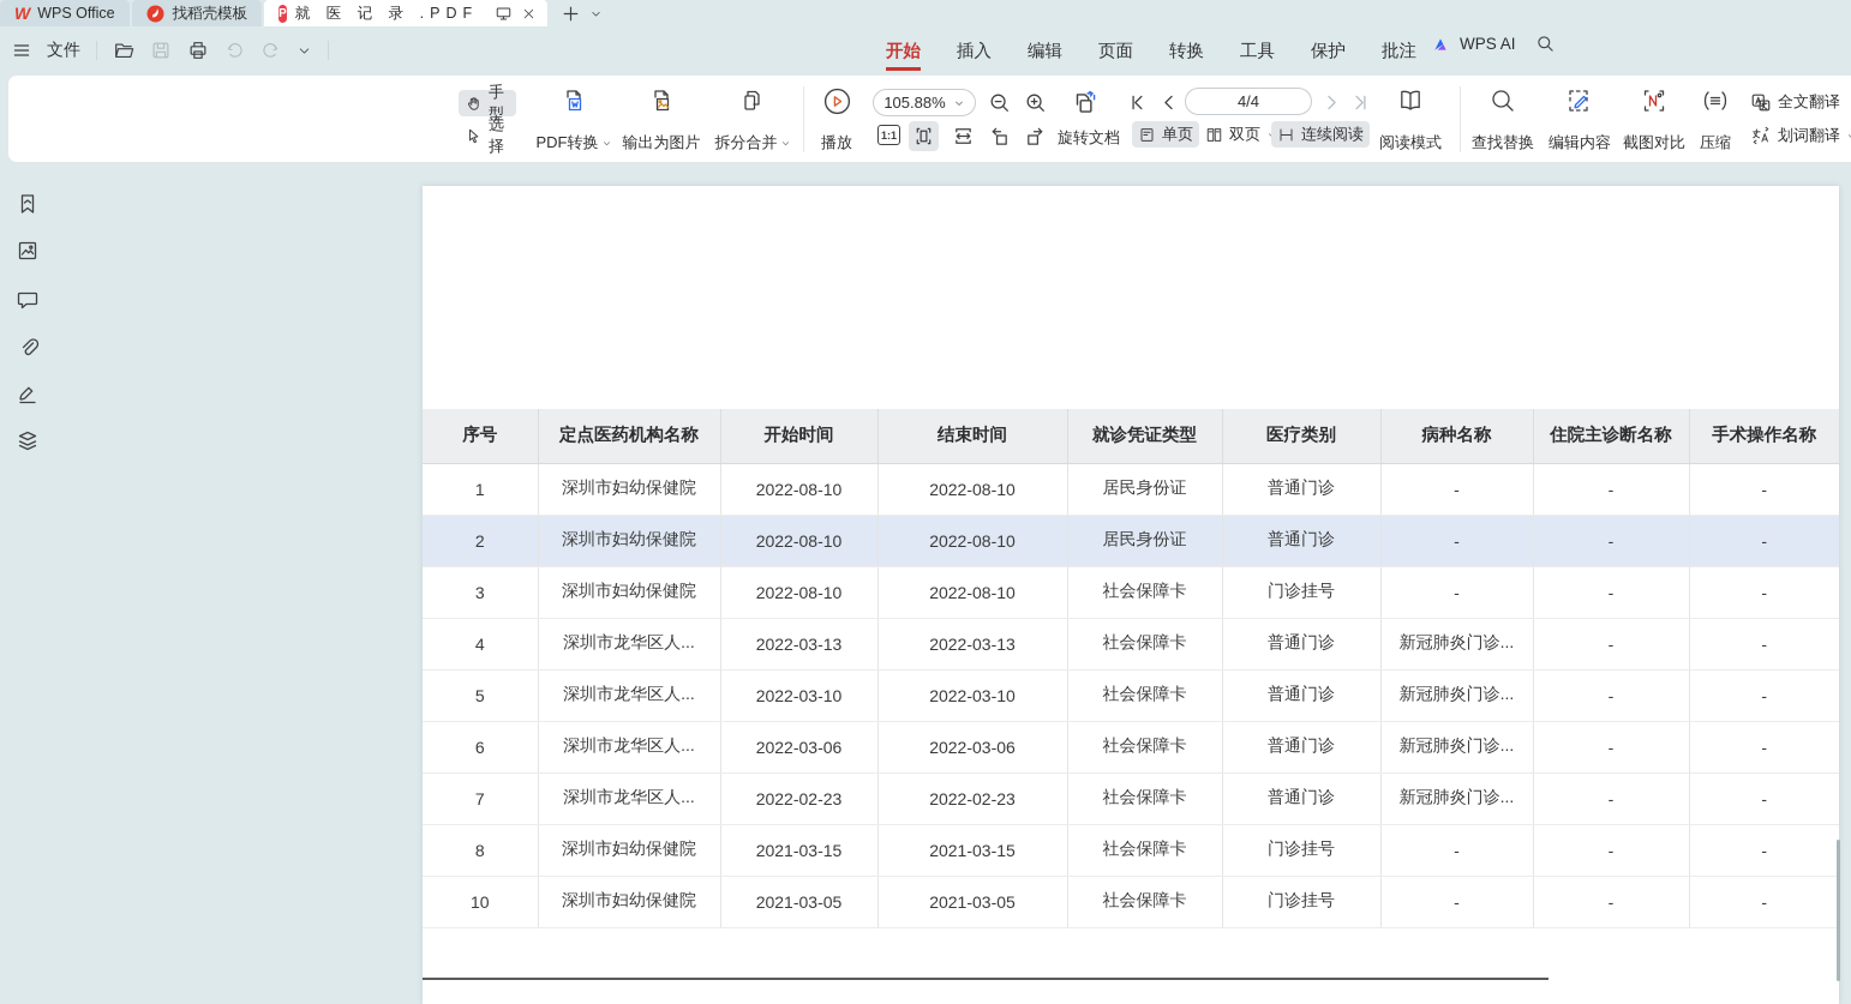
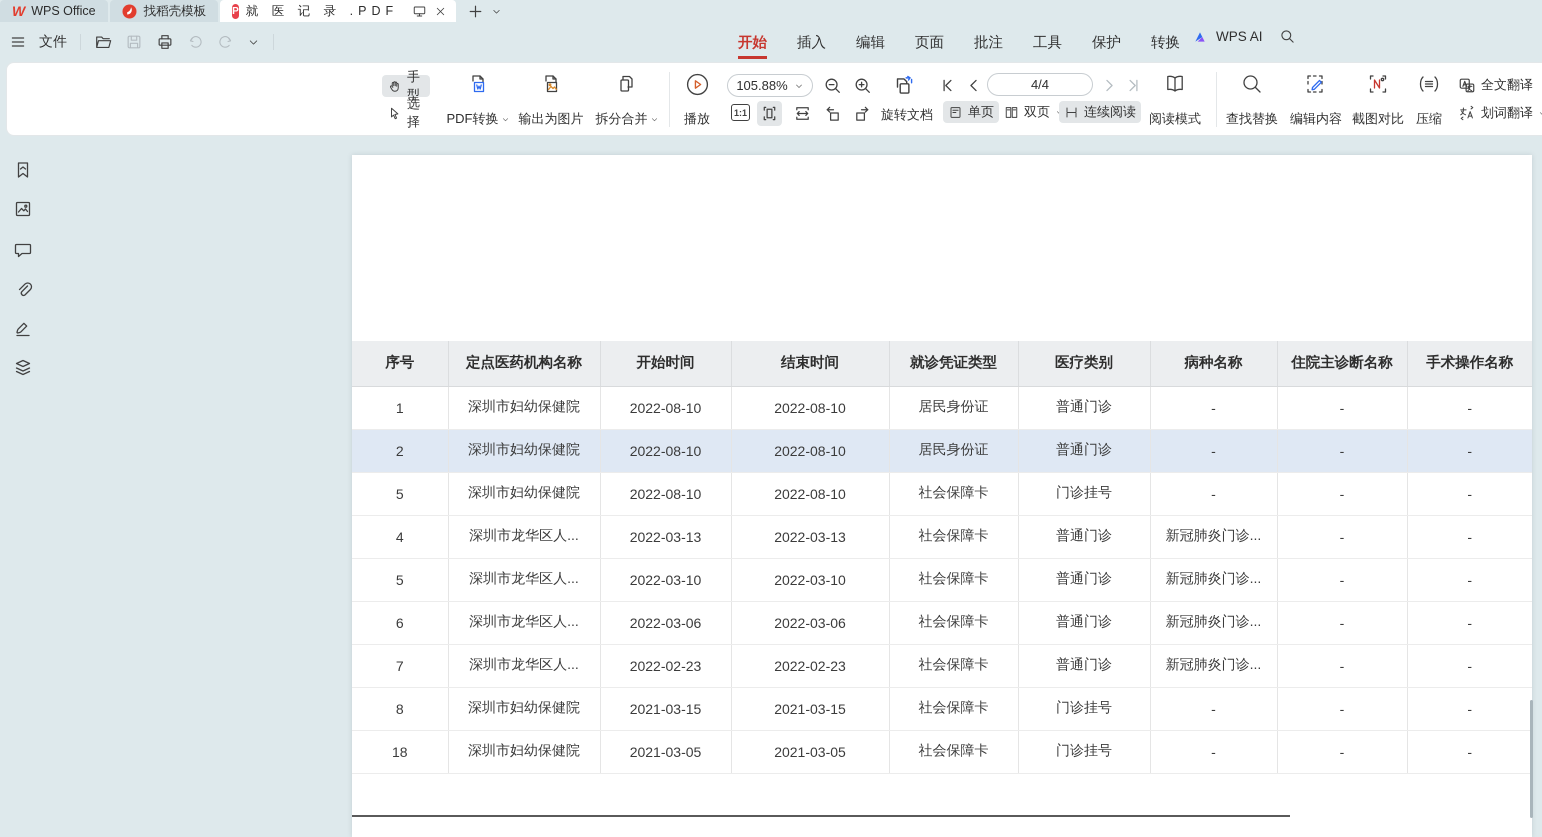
  W
  WPS Office
  找稻壳模板
  P
  就 医 记 录 .PDF
  文件
  开始
  插入
  编辑
  页面
- 转换
+ 批注
  工具
  保护
- 批注
+ 转换
  WPS AI
  手型
  选择
  PDF转换
  输出为图片
  拆分合并
  播放
  105.88%
  4/4
  1:1
  旋转文档
  单页
  双页
  连续阅读
  阅读模式
  查找替换
  编辑内容
  截图对比
  压缩
  全文翻译
  划词翻译
  序号	定点医药机构名称	开始时间	结束时间	就诊凭证类型	医疗类别	病种名称	住院主诊断名称	手术操作名称
  1	深圳市妇幼保健院	2022-08-10	2022-08-10	居民身份证	普通门诊	-	-	-
  2	深圳市妇幼保健院	2022-08-10	2022-08-10	居民身份证	普通门诊	-	-	-
- 3	深圳市妇幼保健院	2022-08-10	2022-08-10	社会保障卡	门诊挂号	-	-	-
+ 5	深圳市妇幼保健院	2022-08-10	2022-08-10	社会保障卡	门诊挂号	-	-	-
  4	深圳市龙华区人...	2022-03-13	2022-03-13	社会保障卡	普通门诊	新冠肺炎门诊...	-	-
  5	深圳市龙华区人...	2022-03-10	2022-03-10	社会保障卡	普通门诊	新冠肺炎门诊...	-	-
  6	深圳市龙华区人...	2022-03-06	2022-03-06	社会保障卡	普通门诊	新冠肺炎门诊...	-	-
  7	深圳市龙华区人...	2022-02-23	2022-02-23	社会保障卡	普通门诊	新冠肺炎门诊...	-	-
  8	深圳市妇幼保健院	2021-03-15	2021-03-15	社会保障卡	门诊挂号	-	-	-
- 10	深圳市妇幼保健院	2021-03-05	2021-03-05	社会保障卡	门诊挂号	-	-	-
+ 18	深圳市妇幼保健院	2021-03-05	2021-03-05	社会保障卡	门诊挂号	-	-	-
